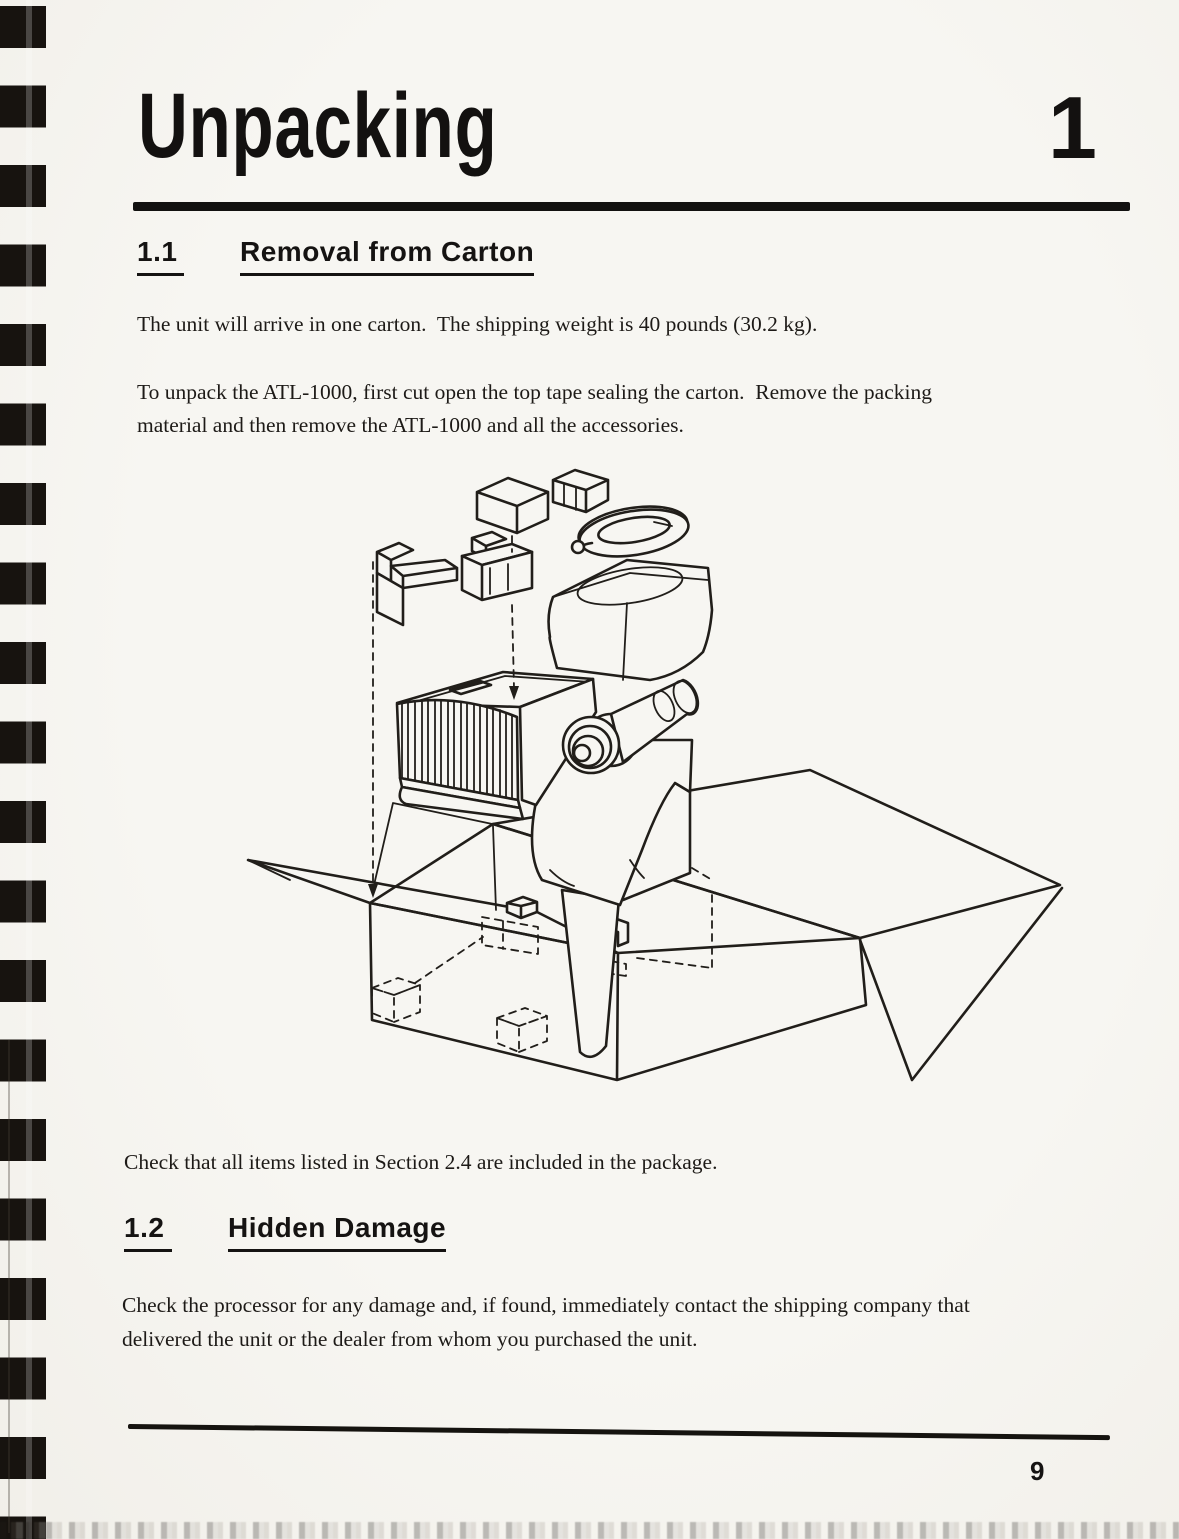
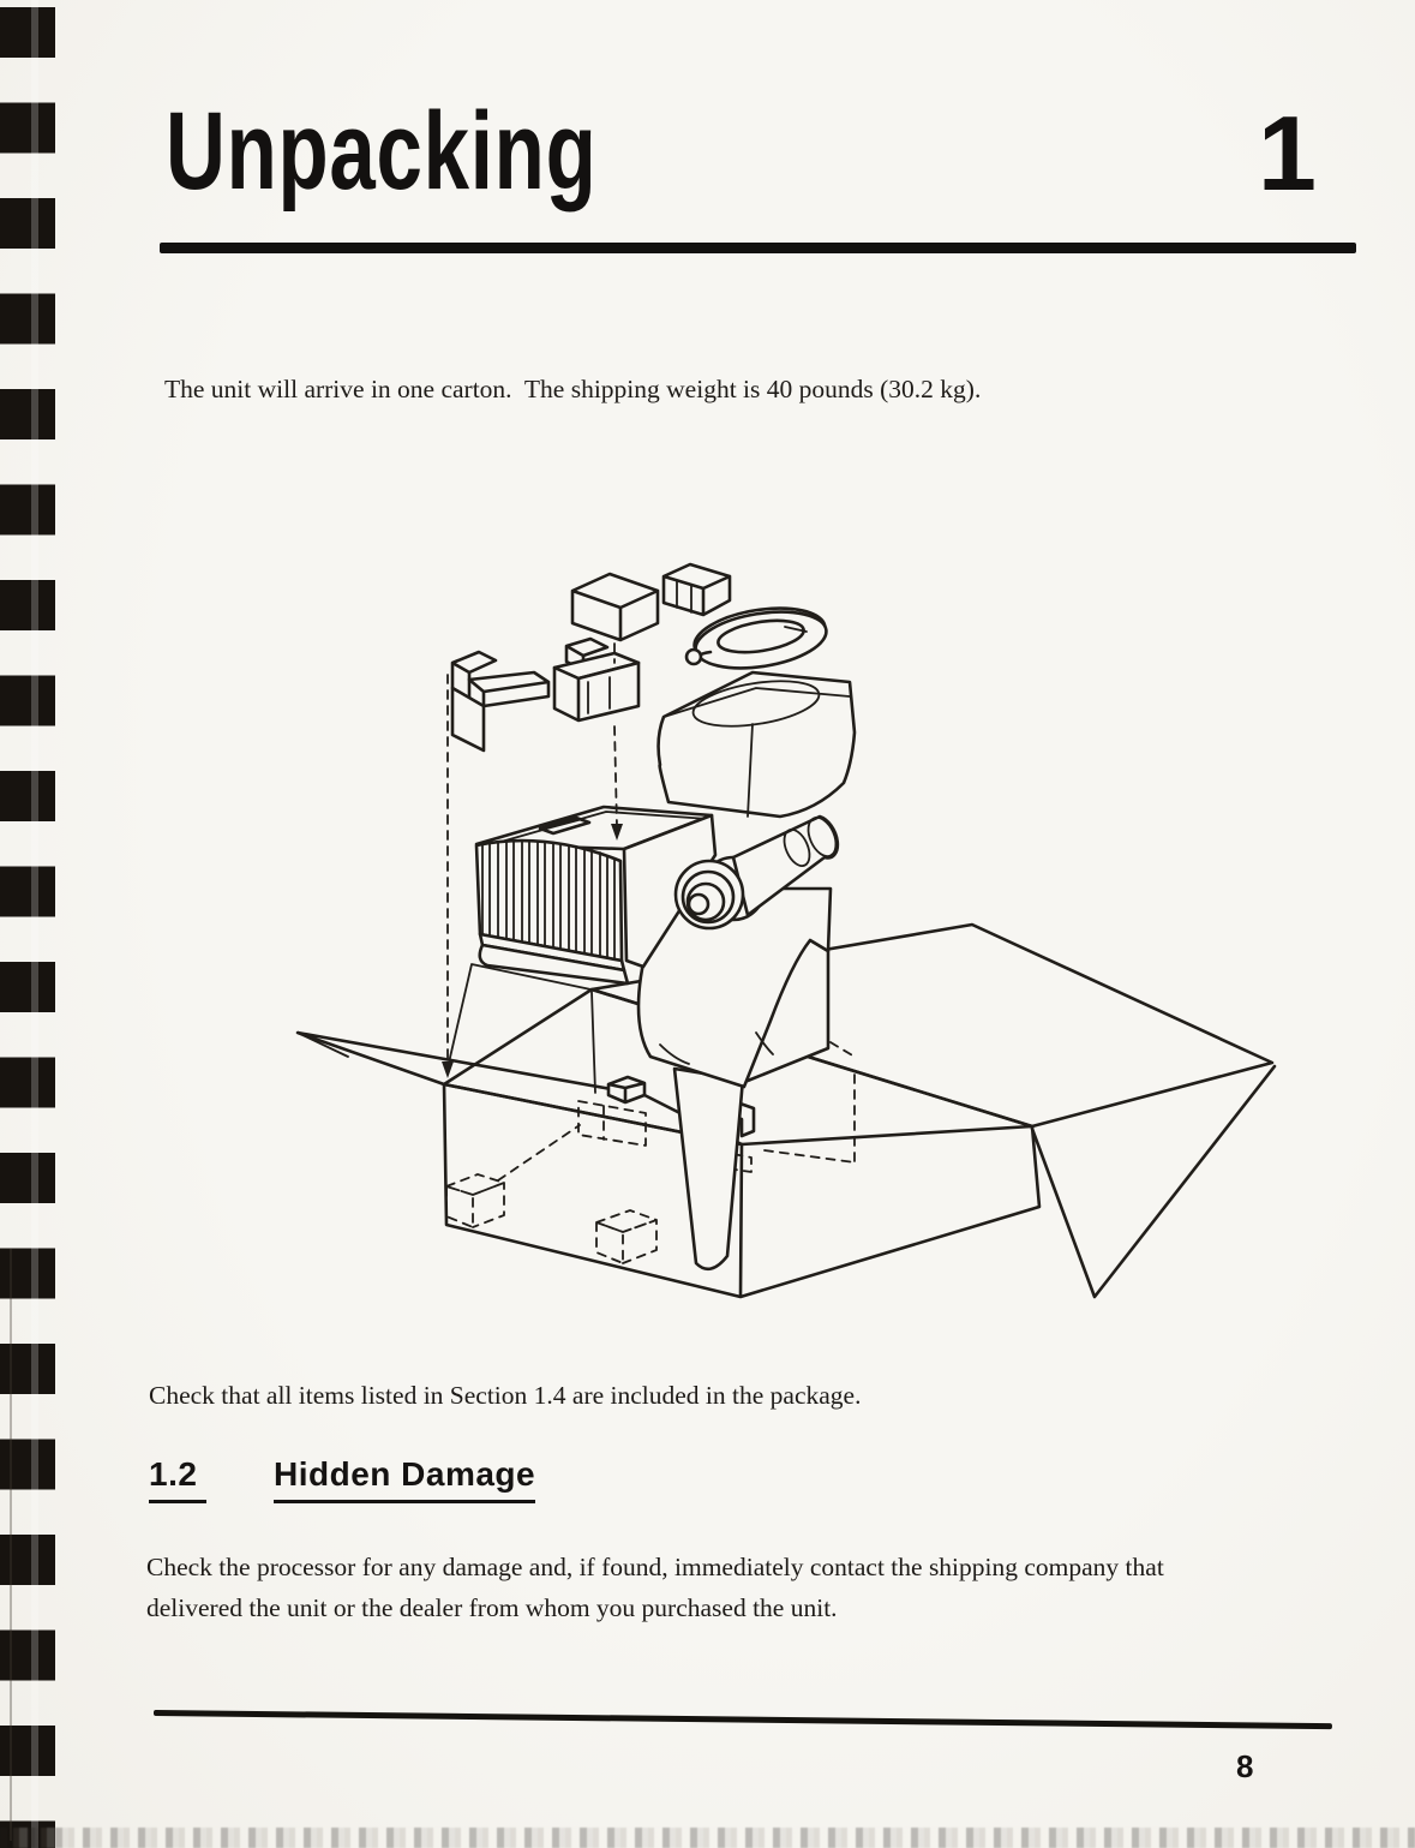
  Unpacking
  1
- 1.1
- Removal from Carton
  The unit will arrive in one carton. The shipping weight is 40 pounds (30.2 kg).
- To unpack the ATL-1000, first cut open the top tape sealing the carton. Remove the packing
- material and then remove the ATL-1000 and all the accessories.
- Check that all items listed in Section 2.4 are included in the package.
+ Check that all items listed in Section 1.4 are included in the package.
  1.2
  Hidden Damage
  Check the processor for any damage and, if found, immediately contact the shipping company that
  delivered the unit or the dealer from whom you purchased the unit.
- 9
+ 8
